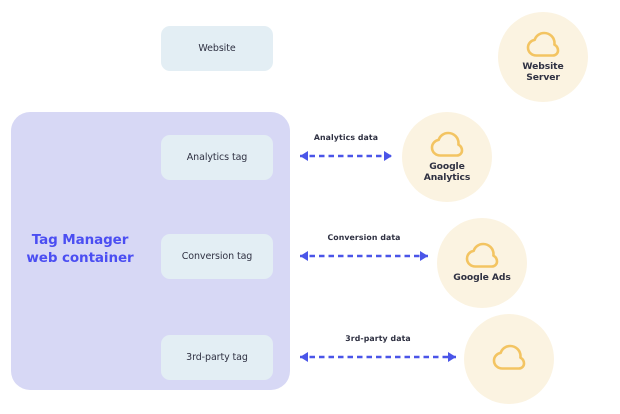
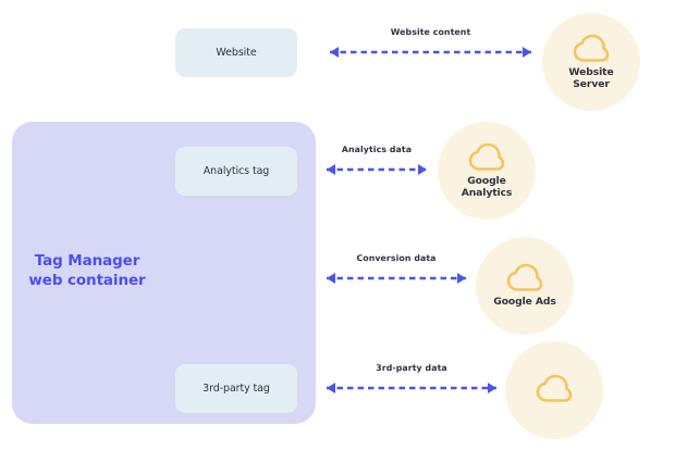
  Tag Manager
  web container
  Website
  Analytics tag
- Conversion tag
  3rd-party tag
+ Website content
  Analytics data
  Conversion data
  3rd-party data
  Website
  Server
  Google
  Analytics
  Google Ads
